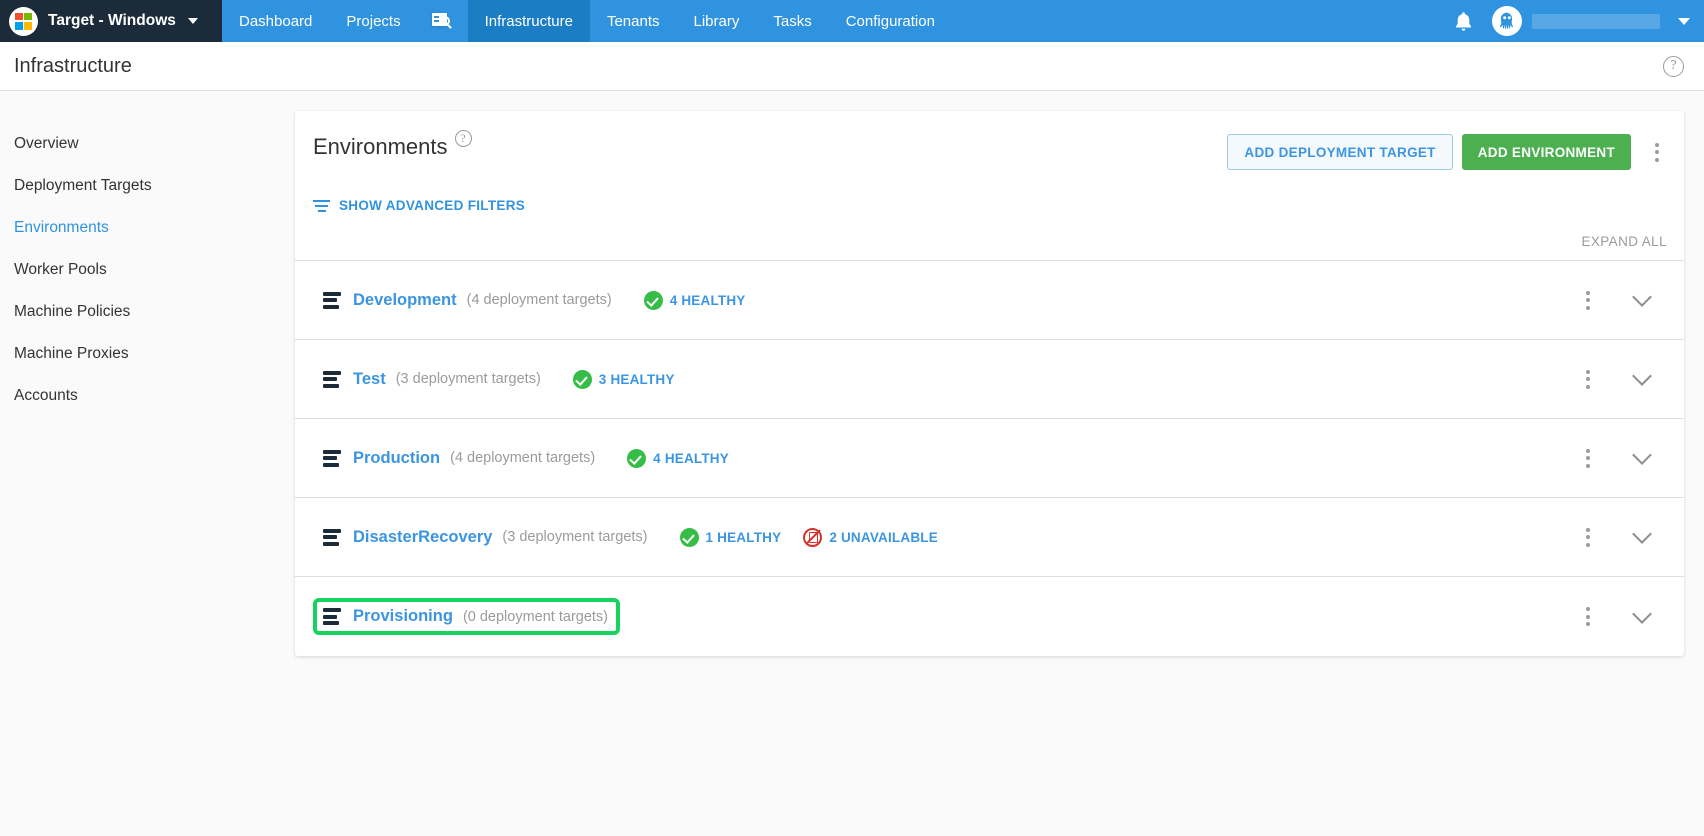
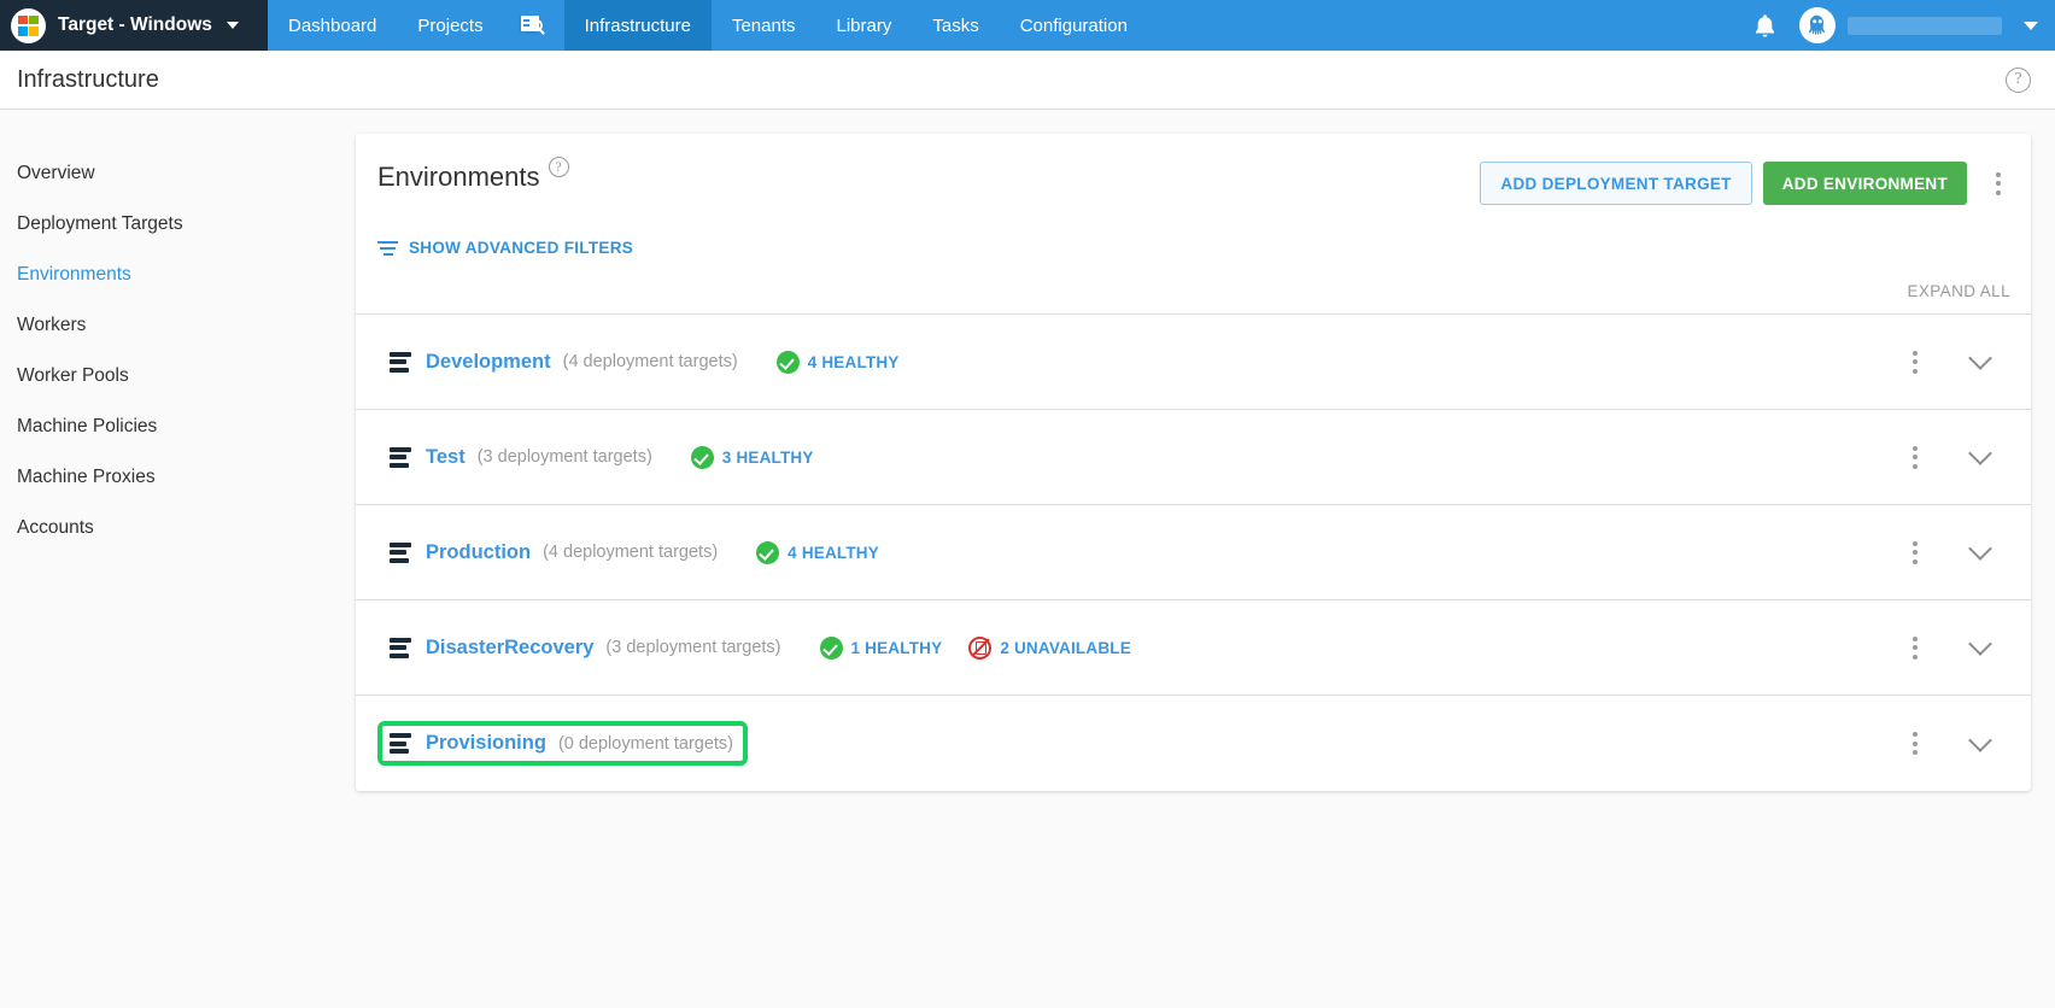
  Target - Windows
  Dashboard
  Projects
  Infrastructure
  Tenants
  Library
  Tasks
  Configuration
  Infrastructure
  ?
  Overview
  Deployment Targets
  Environments
+ Workers
  Worker Pools
  Machine Policies
  Machine Proxies
  Accounts
  Environments
  ?
  ADD DEPLOYMENT TARGET
  ADD ENVIRONMENT
  SHOW ADVANCED FILTERS
  EXPAND ALL
  Development
  (4 deployment targets)
  4 HEALTHY
  Test
  (3 deployment targets)
  3 HEALTHY
  Production
  (4 deployment targets)
  4 HEALTHY
  DisasterRecovery
  (3 deployment targets)
  1 HEALTHY
  2 UNAVAILABLE
  Provisioning
  (0 deployment targets)
